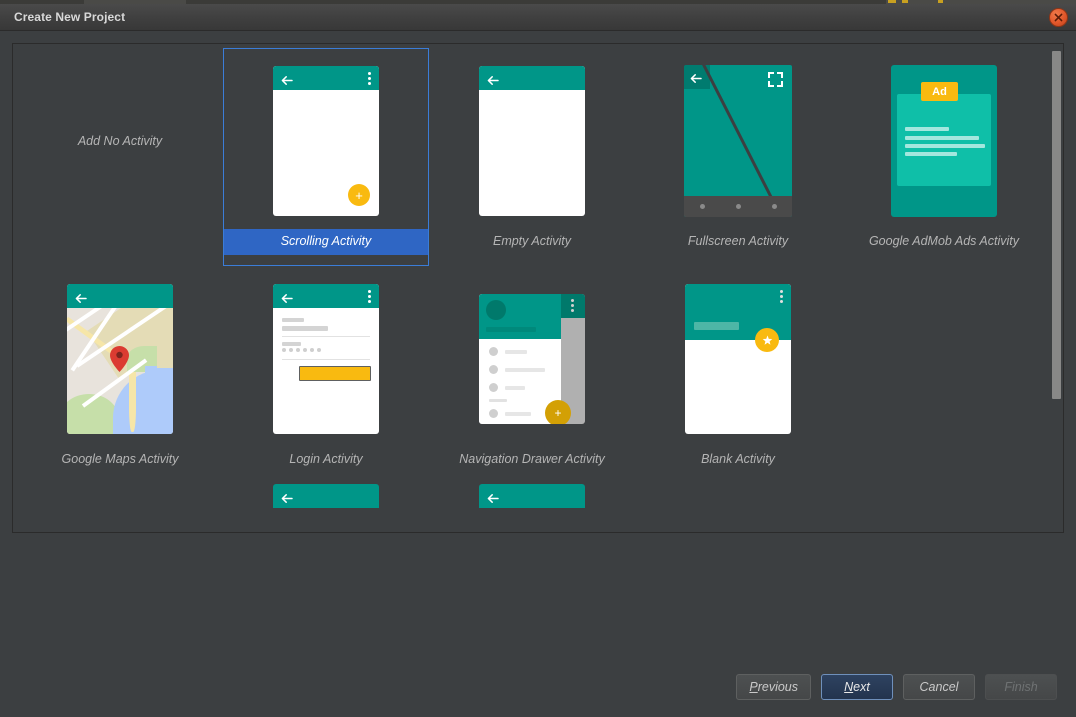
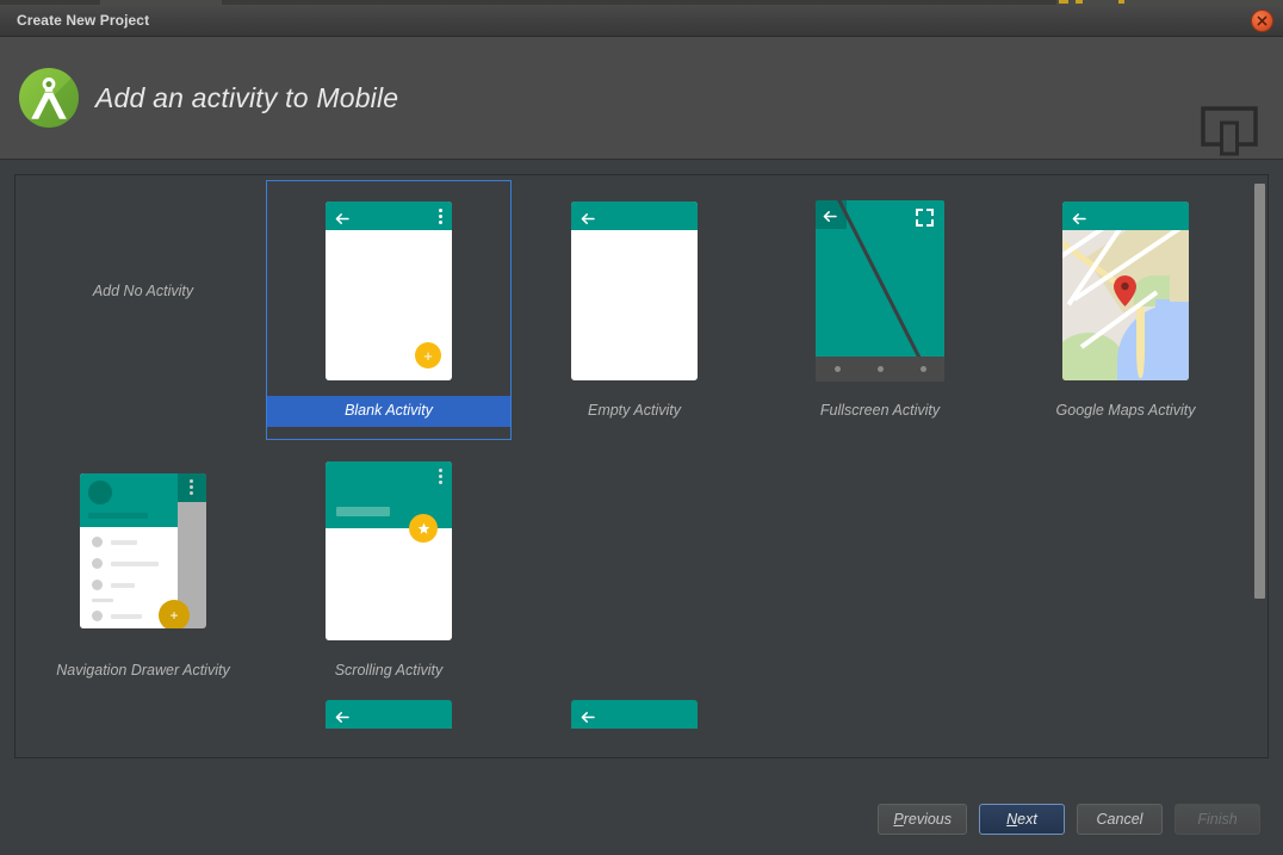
  Create New Project
+ Add an activity to Mobile
  Add No Activity
  +
- Scrolling Activity
+ Blank Activity
  Empty Activity
  Fullscreen Activity
- Ad
- Google AdMob Ads Activity
  Google Maps Activity
- Login Activity
  +
  Navigation Drawer Activity
- Blank Activity
+ Scrolling Activity
  Previous
  Next
  Cancel
  Finish
